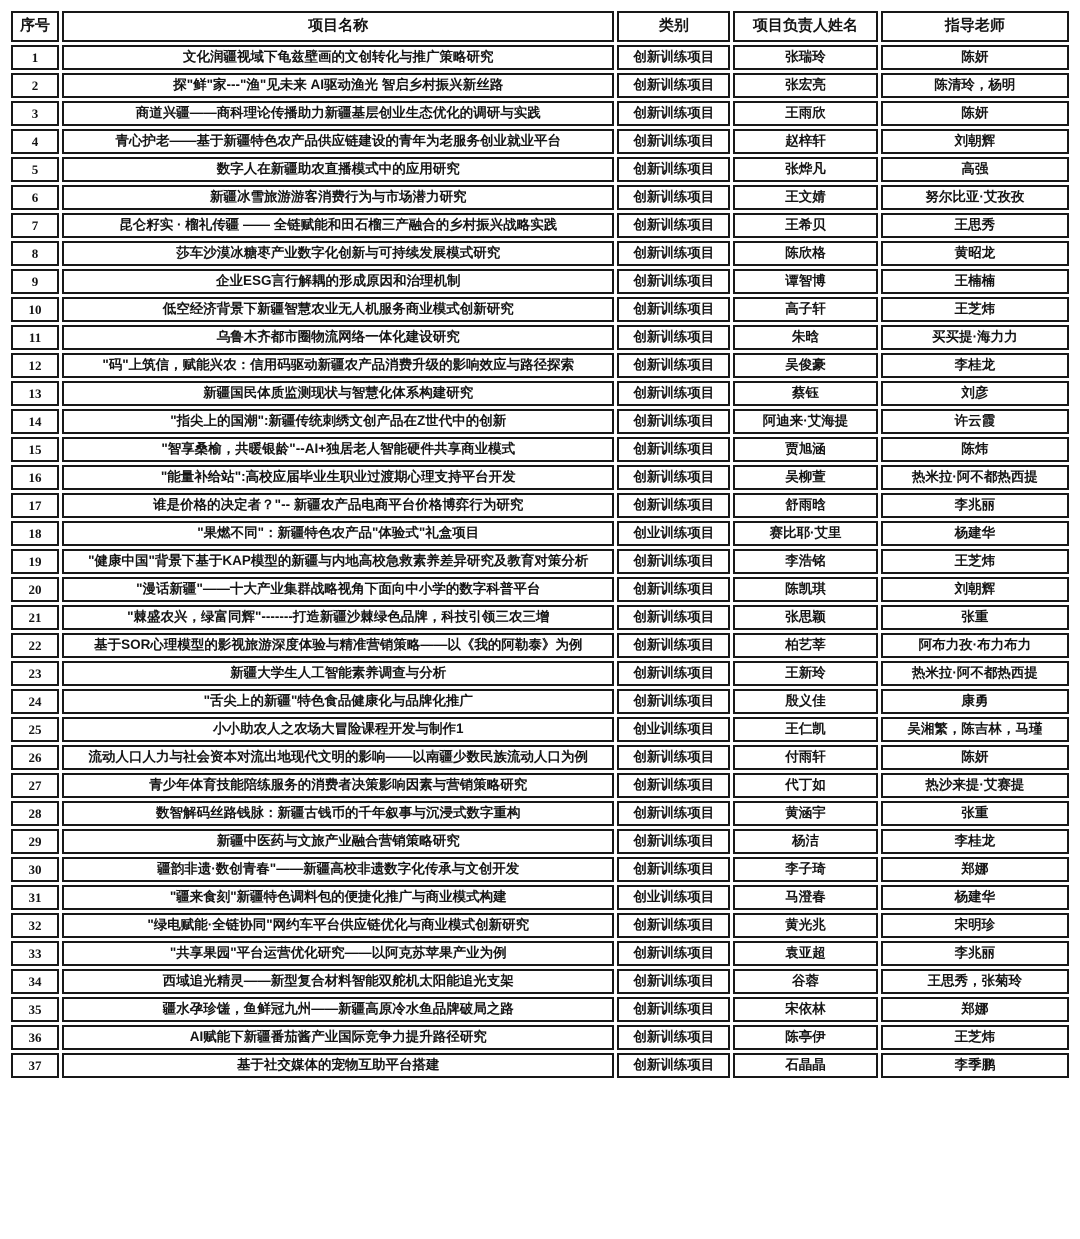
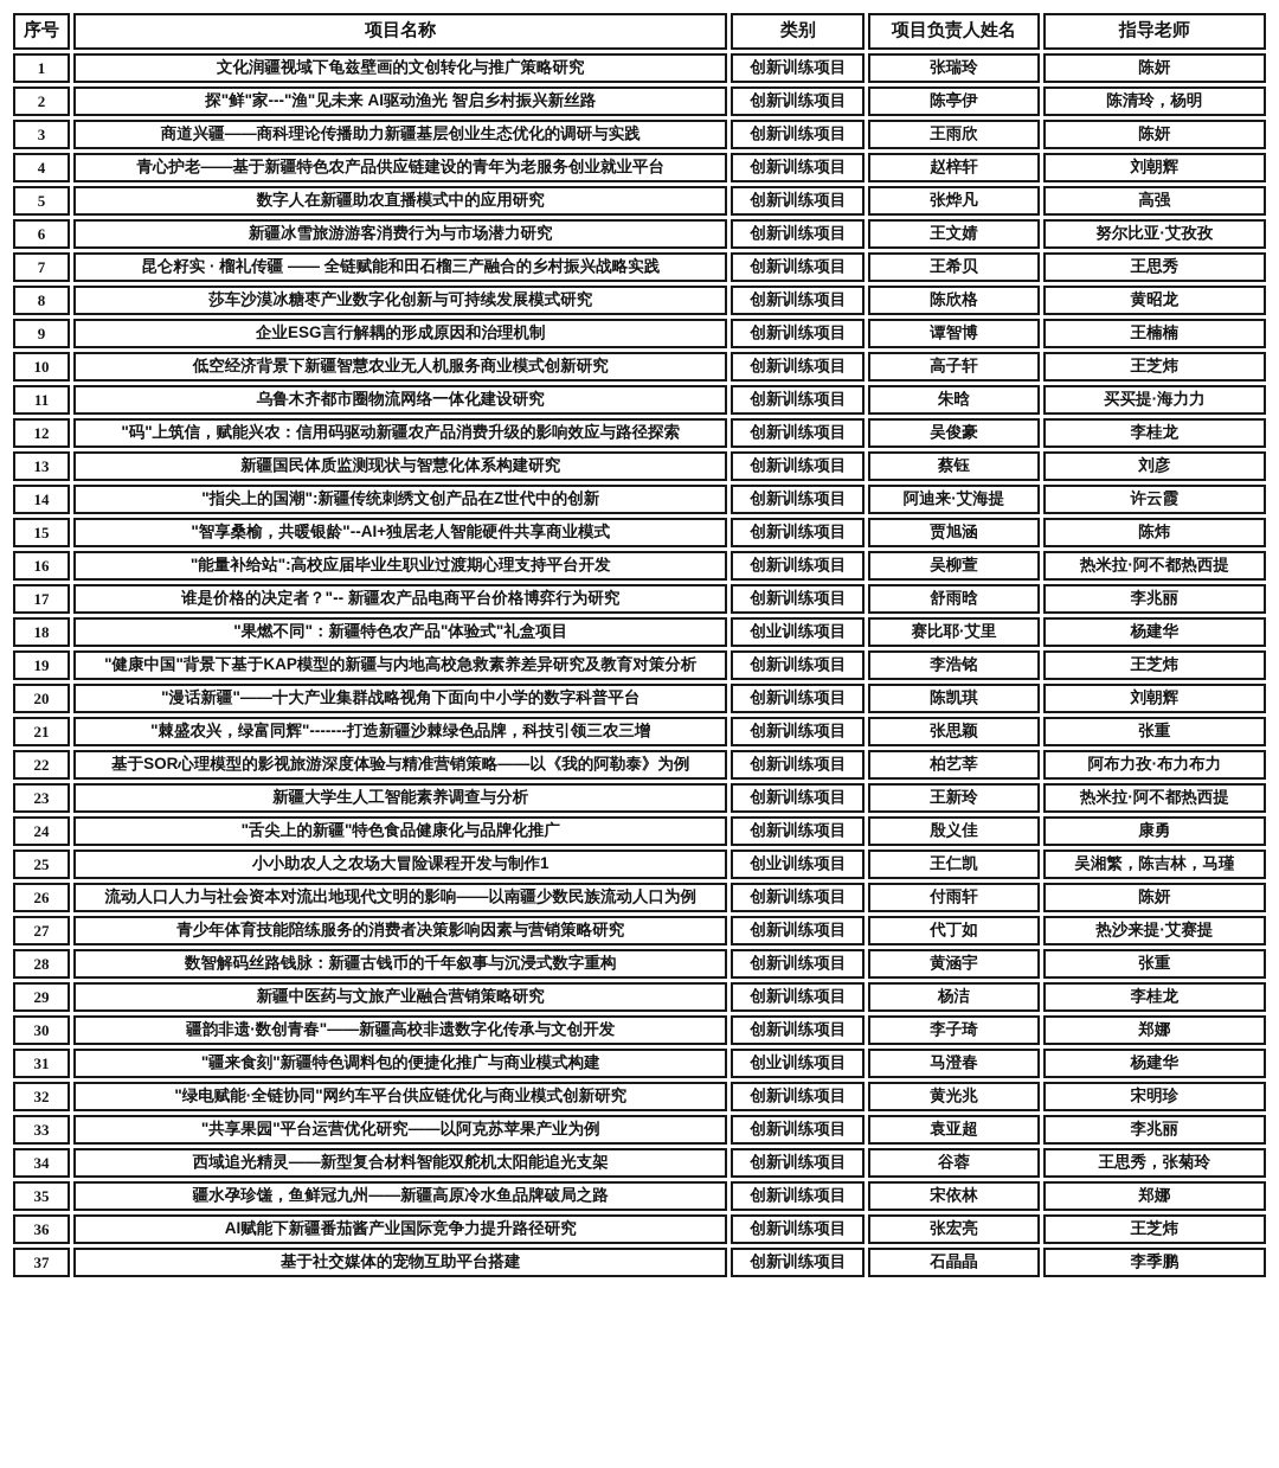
  序号	项目名称	类别	项目负责人姓名	指导老师
  1	文化润疆视域下龟兹壁画的文创转化与推广策略研究	创新训练项目	张瑞玲	陈妍
- 2	探"鲜"家---"渔"见未来 AI驱动渔光 智启乡村振兴新丝路	创新训练项目	张宏亮	陈清玲，杨明
+ 2	探"鲜"家---"渔"见未来 AI驱动渔光 智启乡村振兴新丝路	创新训练项目	陈亭伊	陈清玲，杨明
  3	商道兴疆——商科理论传播助力新疆基层创业生态优化的调研与实践	创新训练项目	王雨欣	陈妍
  4	青心护老——基于新疆特色农产品供应链建设的青年为老服务创业就业平台	创新训练项目	赵梓轩	刘朝辉
  5	数字人在新疆助农直播模式中的应用研究	创新训练项目	张烨凡	高强
  6	新疆冰雪旅游游客消费行为与市场潜力研究	创新训练项目	王文婧	努尔比亚·艾孜孜
  7	昆仑籽实 · 榴礼传疆 —— 全链赋能和田石榴三产融合的乡村振兴战略实践	创新训练项目	王希贝	王思秀
  8	莎车沙漠冰糖枣产业数字化创新与可持续发展模式研究	创新训练项目	陈欣格	黄昭龙
  9	企业ESG言行解耦的形成原因和治理机制	创新训练项目	谭智博	王楠楠
  10	低空经济背景下新疆智慧农业无人机服务商业模式创新研究	创新训练项目	高子轩	王芝炜
  11	乌鲁木齐都市圈物流网络一体化建设研究	创新训练项目	朱晗	买买提·海力力
  12	"码"上筑信，赋能兴农：信用码驱动新疆农产品消费升级的影响效应与路径探索	创新训练项目	吴俊豪	李桂龙
  13	新疆国民体质监测现状与智慧化体系构建研究	创新训练项目	蔡钰	刘彦
  14	"指尖上的国潮":新疆传统刺绣文创产品在Z世代中的创新	创新训练项目	阿迪来·艾海提	许云霞
  15	"智享桑榆，共暖银龄"--AI+独居老人智能硬件共享商业模式	创新训练项目	贾旭涵	陈炜
  16	"能量补给站":高校应届毕业生职业过渡期心理支持平台开发	创新训练项目	吴柳萱	热米拉·阿不都热西提
  17	谁是价格的决定者？"-- 新疆农产品电商平台价格博弈行为研究	创新训练项目	舒雨晗	李兆丽
  18	"果燃不同"：新疆特色农产品"体验式"礼盒项目	创业训练项目	赛比耶·艾里	杨建华
  19	"健康中国"背景下基于KAP模型的新疆与内地高校急救素养差异研究及教育对策分析	创新训练项目	李浩铭	王芝炜
  20	"漫话新疆"——十大产业集群战略视角下面向中小学的数字科普平台	创新训练项目	陈凯琪	刘朝辉
  21	"棘盛农兴，绿富同辉"-------打造新疆沙棘绿色品牌，科技引领三农三增	创新训练项目	张思颖	张重
  22	基于SOR心理模型的影视旅游深度体验与精准营销策略——以《我的阿勒泰》为例	创新训练项目	柏艺莘	阿布力孜·布力布力
  23	新疆大学生人工智能素养调查与分析	创新训练项目	王新玲	热米拉·阿不都热西提
  24	"舌尖上的新疆"特色食品健康化与品牌化推广	创新训练项目	殷义佳	康勇
  25	小小助农人之农场大冒险课程开发与制作1	创业训练项目	王仁凯	吴湘繁，陈吉林，马瑾
  26	流动人口人力与社会资本对流出地现代文明的影响——以南疆少数民族流动人口为例	创新训练项目	付雨轩	陈妍
  27	青少年体育技能陪练服务的消费者决策影响因素与营销策略研究	创新训练项目	代丁如	热沙来提·艾赛提
  28	数智解码丝路钱脉：新疆古钱币的千年叙事与沉浸式数字重构	创新训练项目	黄涵宇	张重
  29	新疆中医药与文旅产业融合营销策略研究	创新训练项目	杨洁	李桂龙
  30	疆韵非遗·数创青春"——新疆高校非遗数字化传承与文创开发	创新训练项目	李子琦	郑娜
  31	"疆来食刻"新疆特色调料包的便捷化推广与商业模式构建	创业训练项目	马澄春	杨建华
  32	"绿电赋能·全链协同"网约车平台供应链优化与商业模式创新研究	创新训练项目	黄光兆	宋明珍
  33	"共享果园"平台运营优化研究——以阿克苏苹果产业为例	创新训练项目	袁亚超	李兆丽
  34	西域追光精灵——新型复合材料智能双舵机太阳能追光支架	创新训练项目	谷蓉	王思秀，张菊玲
  35	疆水孕珍馐，鱼鲜冠九州——新疆高原冷水鱼品牌破局之路	创新训练项目	宋依林	郑娜
- 36	AI赋能下新疆番茄酱产业国际竞争力提升路径研究	创新训练项目	陈亭伊	王芝炜
+ 36	AI赋能下新疆番茄酱产业国际竞争力提升路径研究	创新训练项目	张宏亮	王芝炜
  37	基于社交媒体的宠物互助平台搭建	创新训练项目	石晶晶	李季鹏
